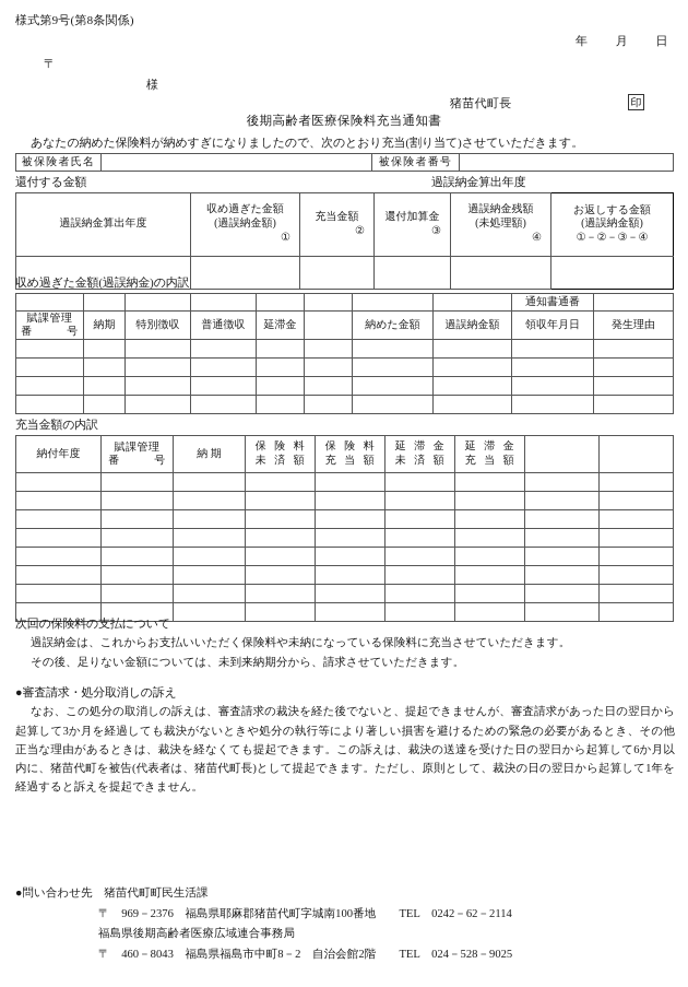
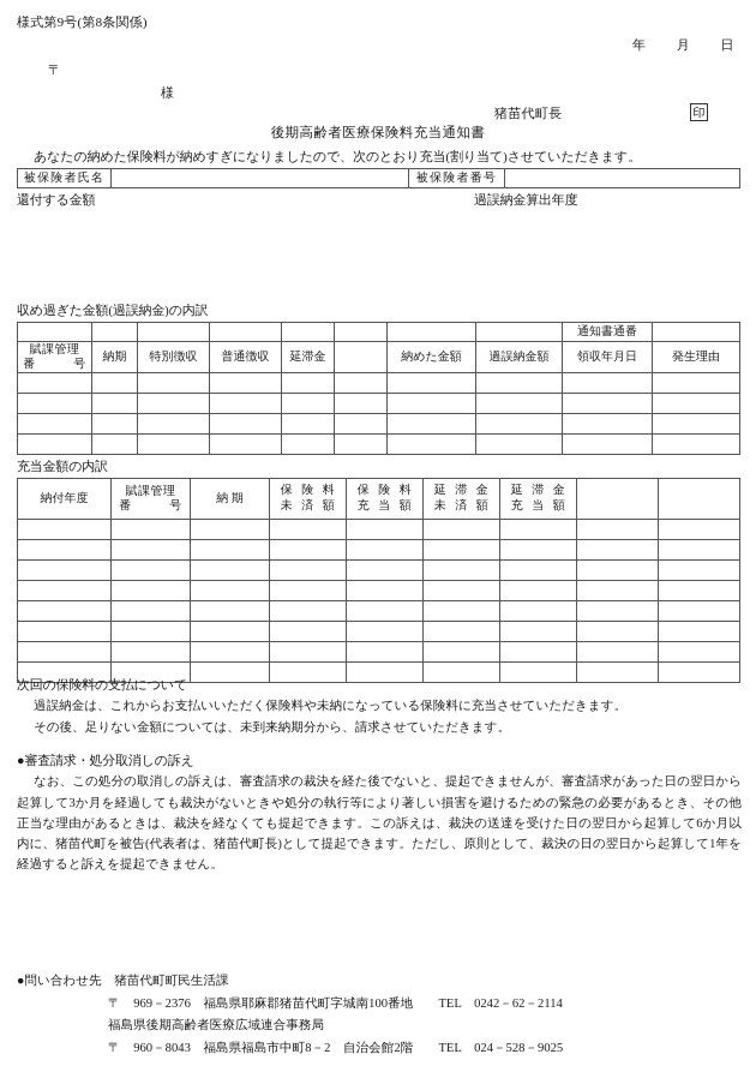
  様式第9号(第8条関係)
  年 月 日
  〒
  様
  猪苗代町長
  印
  後期高齢者医療保険料充当通知書
  あなたの納めた保険料が納めすぎになりましたので、次のとおり充当(割り当て)させていただきます。
  被保険者氏名		被保険者番号
  還付する金額
  過誤納金算出年度
- 過誤納金算出年度	収め過ぎた金額 (過誤納金額) ①	充当金額 ②	還付加算金 ③	過誤納金残額 (未処理額) ④	お返しする金額 (過誤納金額) ①－②－③－④
  収め過ぎた金額(過誤納金)の内訳
  								通知書通番
  賦課管理 番 号	納期	特別徴収	普通徴収	延滞金		納めた金額	過誤納金額	領収年月日	発生理由
  充当金額の内訳
  納付年度	賦課管理 番 号	納 期	保 険 料 未 済 額	保 険 料 充 当 額	延 滞 金 未 済 額	延 滞 金 充 当 額
  次回の保険料の支払について
  過誤納金は、これからお支払いいただく保険料や未納になっている保険料に充当させていただきます。
  その後、足りない金額については、未到来納期分から、請求させていただきます。
  ●審査請求・処分取消しの訴え
  なお、この処分の取消しの訴えは、審査請求の裁決を経た後でないと、提起できませんが、審査請求があった日の翌日から起算して3か月を経過しても裁決がないときや処分の執行等により著しい損害を避けるための緊急の必要があるとき、その他正当な理由があるときは、裁決を経なくても提起できます。この訴えは、裁決の送達を受けた日の翌日から起算して6か月以内に、猪苗代町を被告(代表者は、猪苗代町長)として提起できます。ただし、原則として、裁決の日の翌日から起算して1年を経過すると訴えを提起できません。
  ●問い合わせ先 猪苗代町町民生活課
  〒 969－2376 福島県耶麻郡猪苗代町字城南100番地 TEL 0242－62－2114
  福島県後期高齢者医療広域連合事務局
- 〒 460－8043 福島県福島市中町8－2 自治会館2階 TEL 024－528－9025
+ 〒 960－8043 福島県福島市中町8－2 自治会館2階 TEL 024－528－9025
